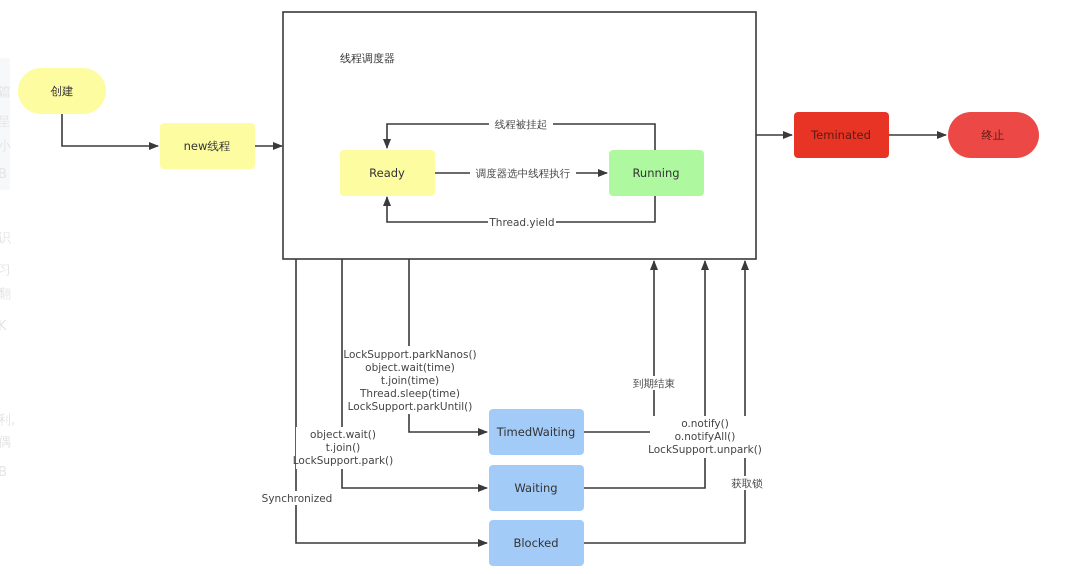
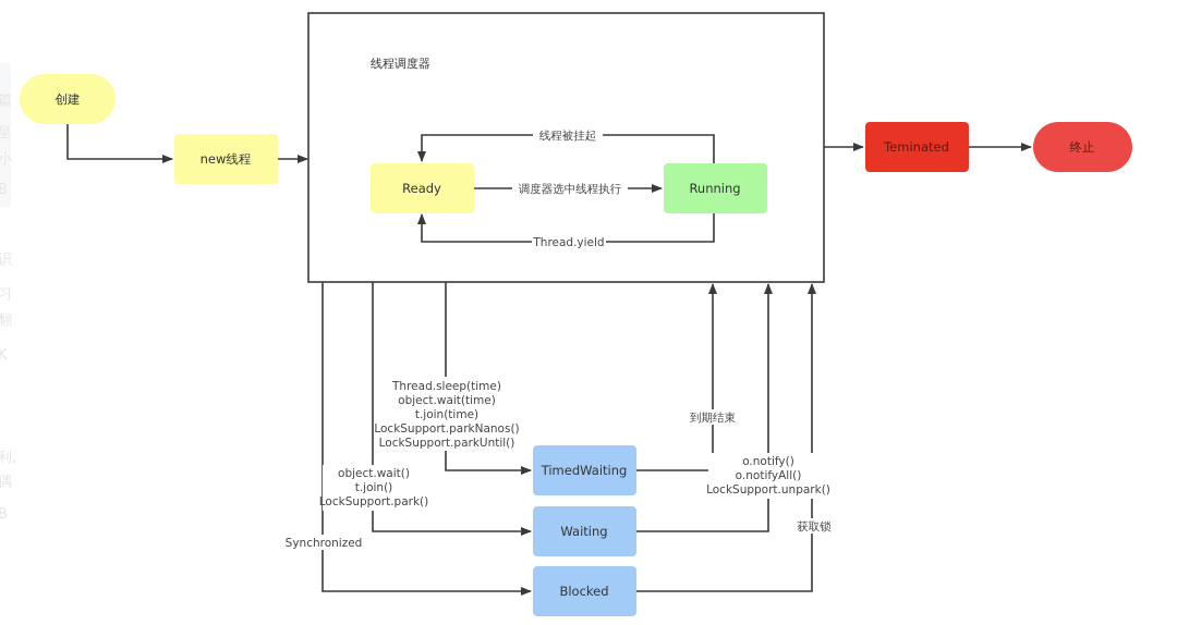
  篇
  呈
  小
  识
  习
  翻
  K
  利,
  偶
  B
  线程调度器
  创建
  new线程
  Ready
  Running
  Teminated
  终止
  TimedWaiting
  Waiting
  Blocked
  线程被挂起
  调度器选中线程执行
  Thread.yield
- LockSupport.parkNanos()
+ Thread.sleep(time)
  object.wait(time)
  t.join(time)
- Thread.sleep(time)
+ LockSupport.parkNanos()
  LockSupport.parkUntil()
  object.wait()
  t.join()
  LockSupport.park()
  Synchronized
  到期结束
  o.notify()
  o.notifyAll()
  LockSupport.unpark()
  获取锁
